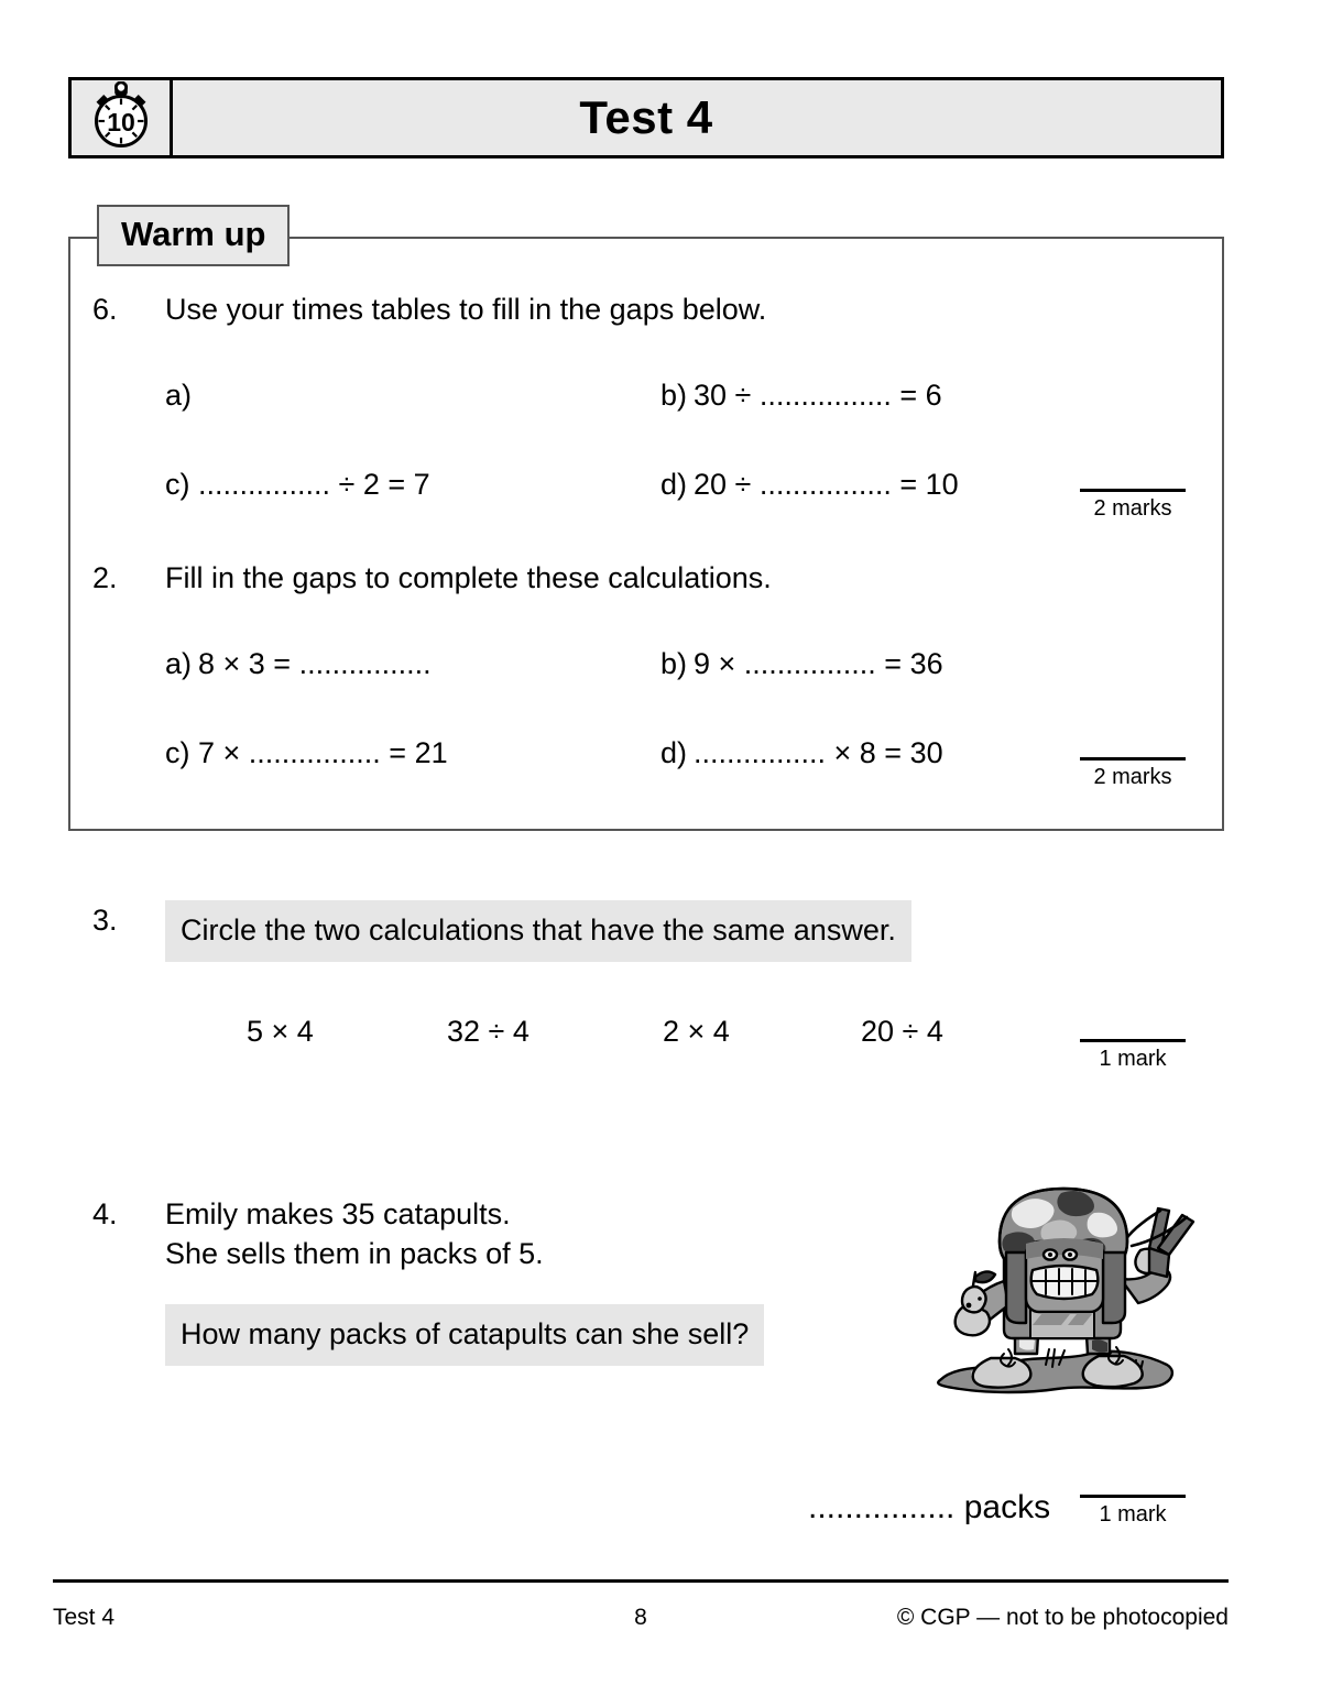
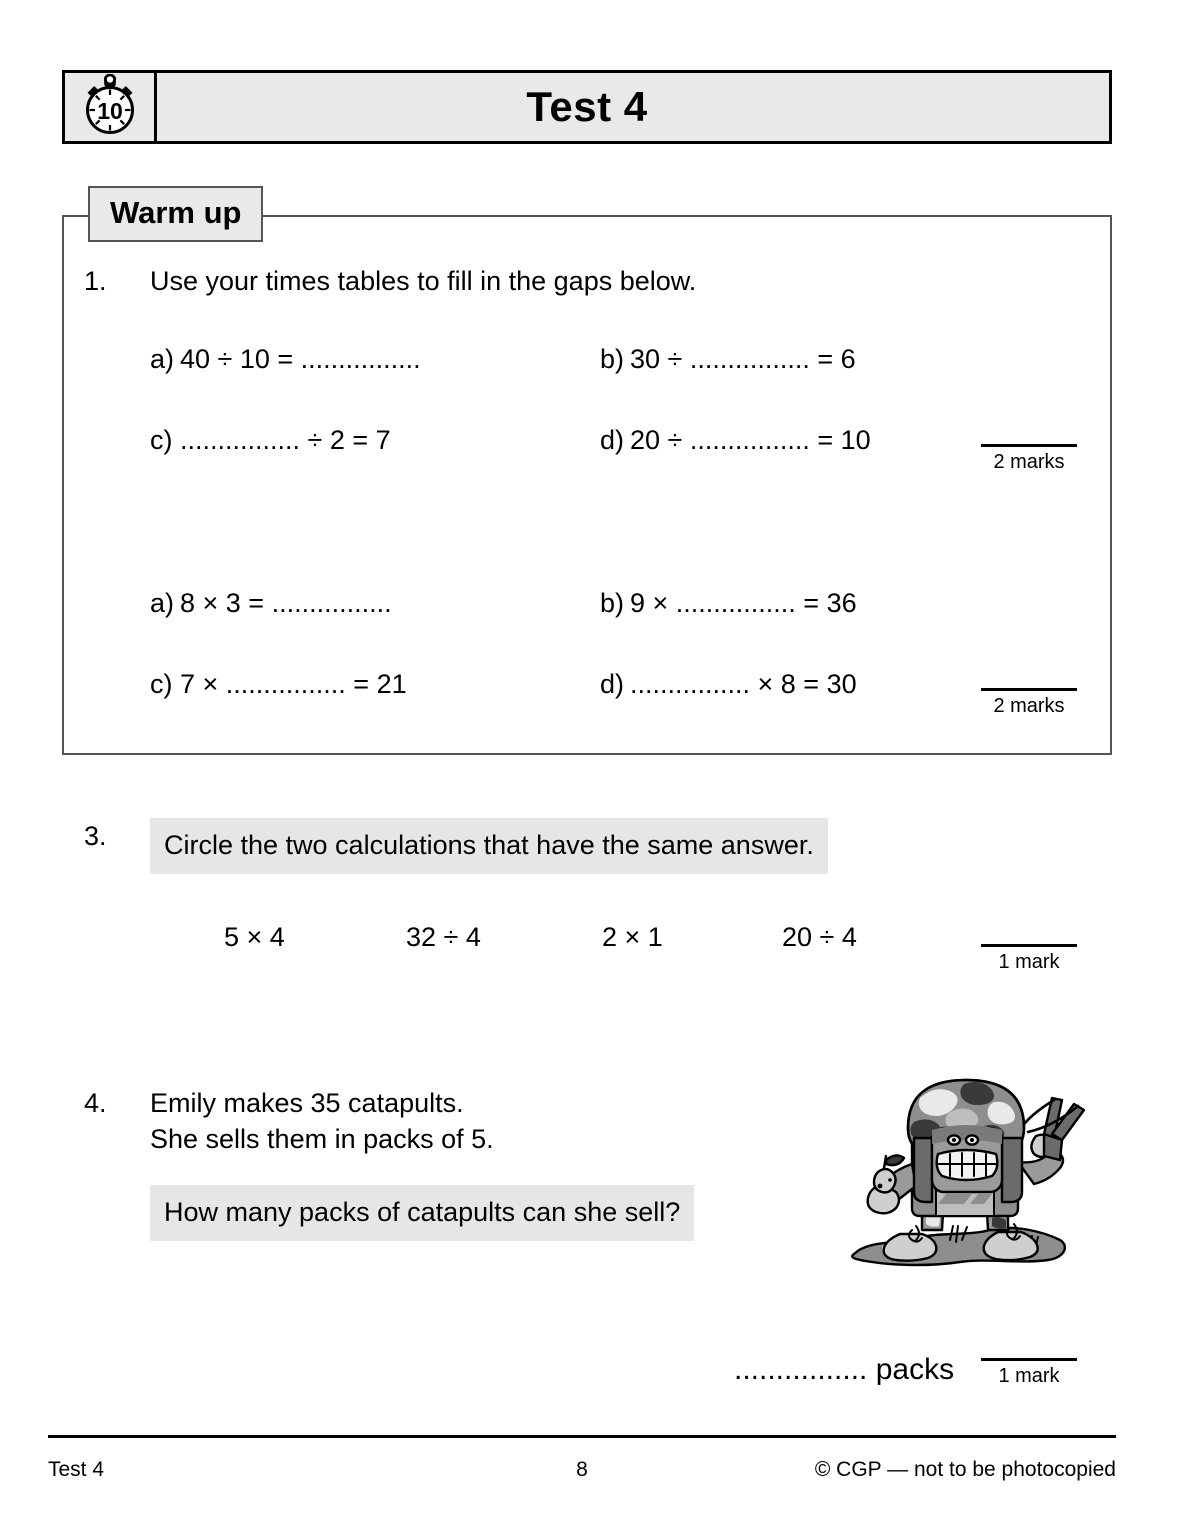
  10
  Test 4
  Warm up
- 6.
+ 1.
  Use your times tables to fill in the gaps below.
  a)
+ 40 ÷ 10 = ................
  b)
  30 ÷ ................ = 6
  c)
  ................ ÷ 2 = 7
  d)
  20 ÷ ................ = 10
  2 marks
- 2.
- Fill in the gaps to complete these calculations.
  a)
  8 × 3 = ................
  b)
  9 × ................ = 36
  c)
  7 × ................ = 21
  d)
  ................ × 8 = 30
  2 marks
  3.
  Circle the two calculations that have the same answer.
  5 × 4
  32 ÷ 4
- 2 × 4
+ 2 × 1
  20 ÷ 4
  1 mark
  4.
  Emily makes 35 catapults.
  She sells them in packs of 5.
  How many packs of catapults can she sell?
  ................ packs
  1 mark
  Test 4
  8
  © CGP — not to be photocopied
